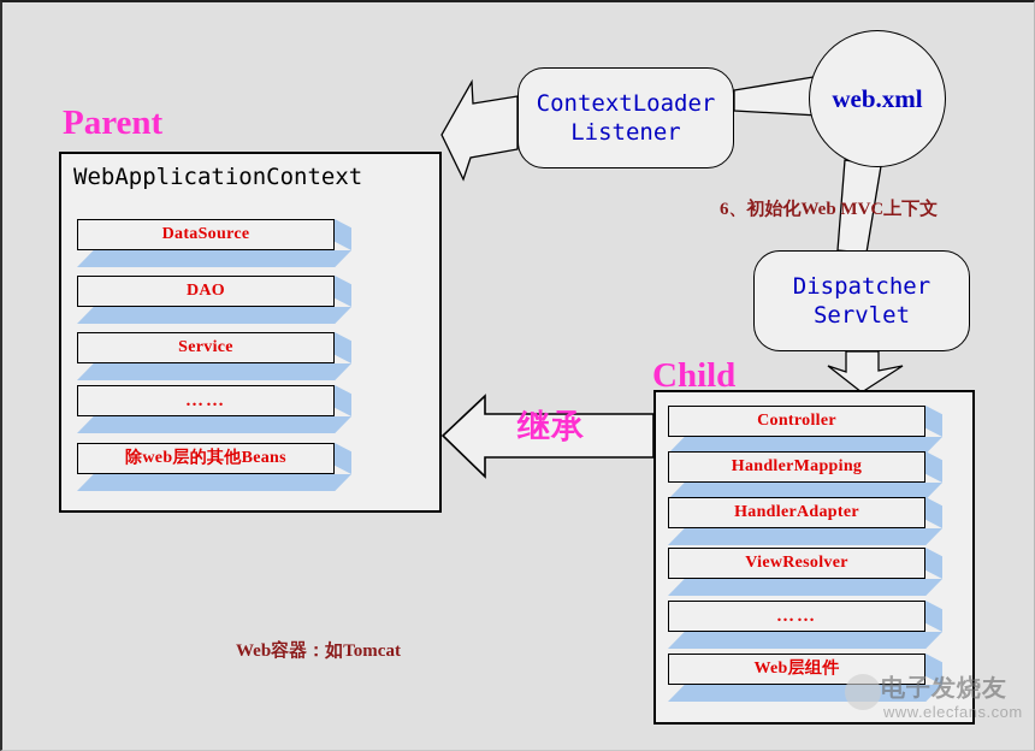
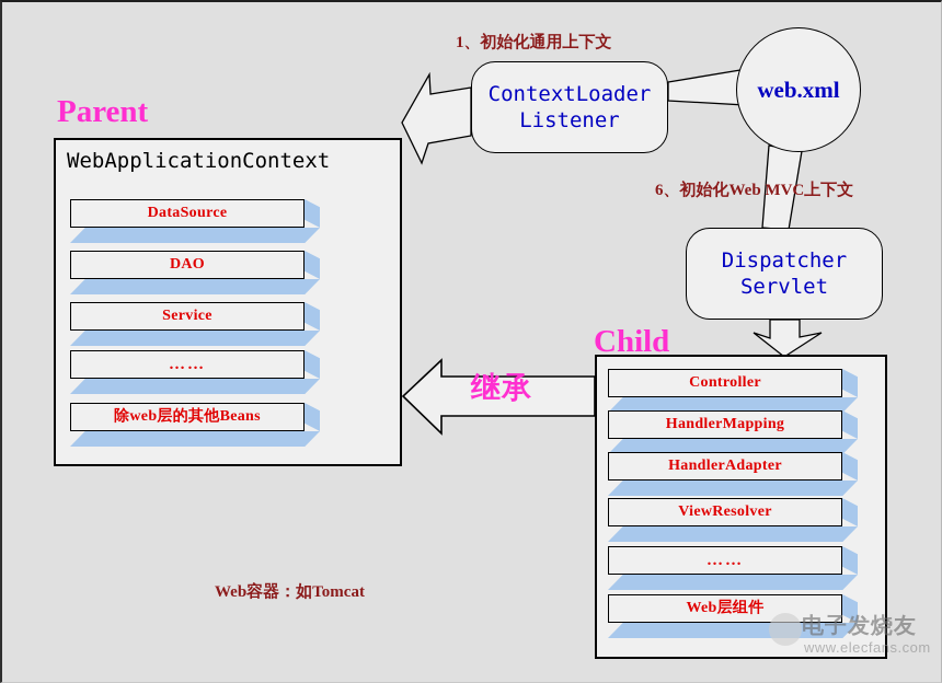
  Parent
  WebApplicationContext
  DataSource
  DAO
  Service
  ……
  除web层的其他Beans
  Child
  Controller
  HandlerMapping
  HandlerAdapter
  ViewResolver
  ……
  Web层组件
  ContextLoader
  Listener
  Dispatcher
  Servlet
  web.xml
+ 1、初始化通用上下文
  6、初始化Web MVC上下文
  继承
  Web容器：如Tomcat
  电子发烧友
  www.elecfans.com
